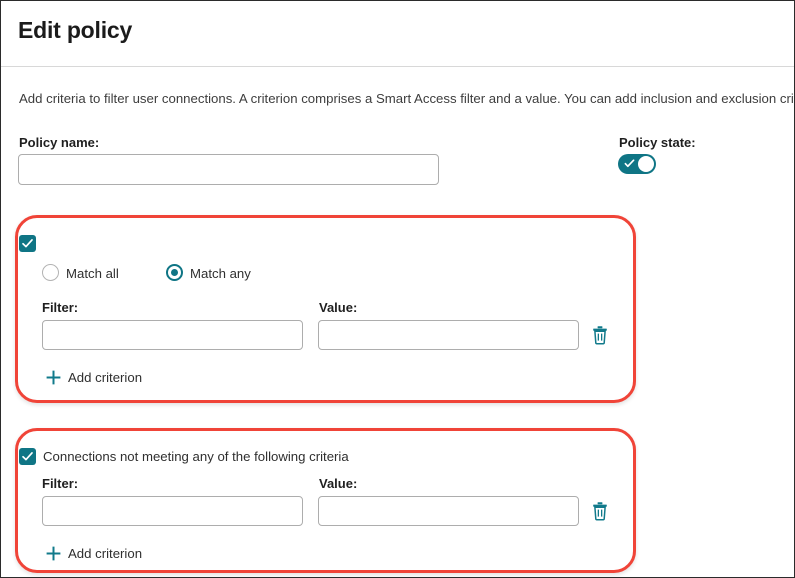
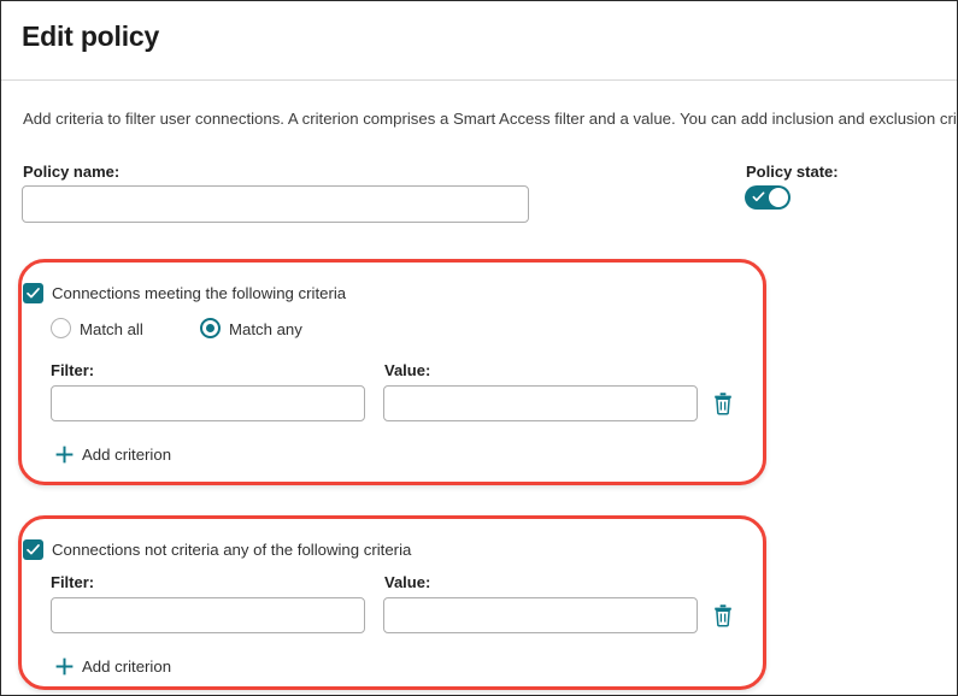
  Edit policy
  Add criteria to filter user connections. A criterion comprises a Smart Access filter and a value. You can add inclusion and exclusion cri
  Policy name:
  Policy state:
+ Connections meeting the following criteria
  Match all
  Match any
  Filter:
  Value:
  Add criterion
- Connections not meeting any of the following criteria
+ Connections not criteria any of the following criteria
  Filter:
  Value:
  Add criterion
